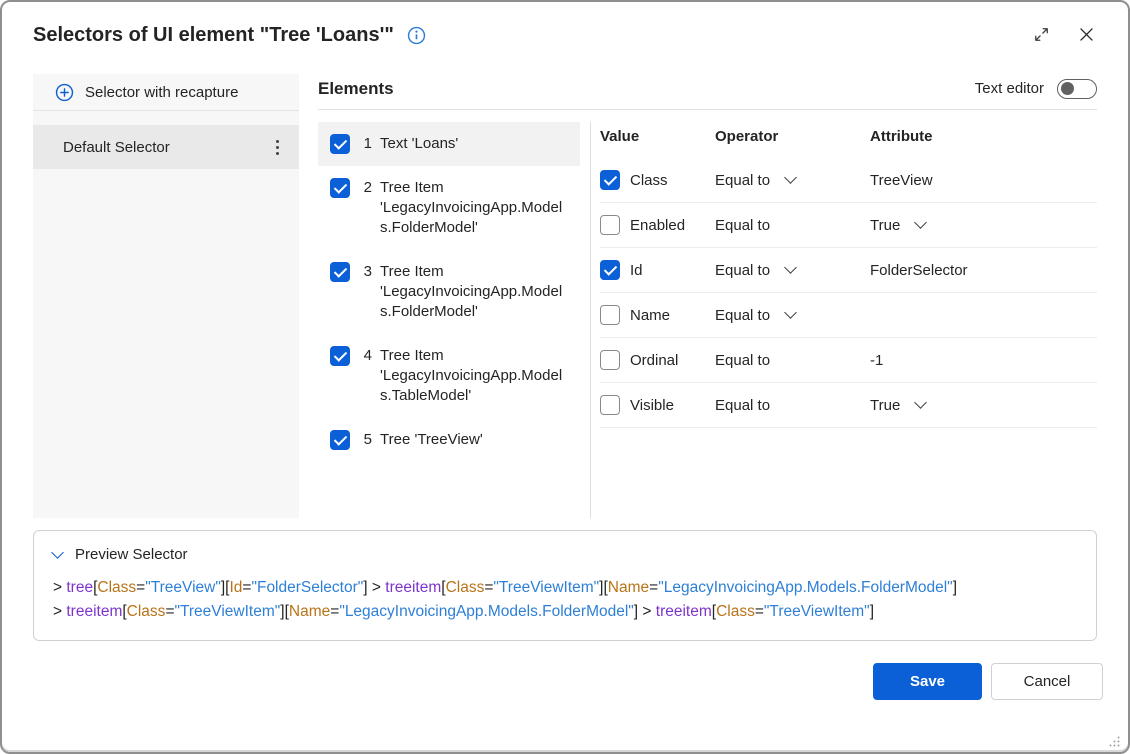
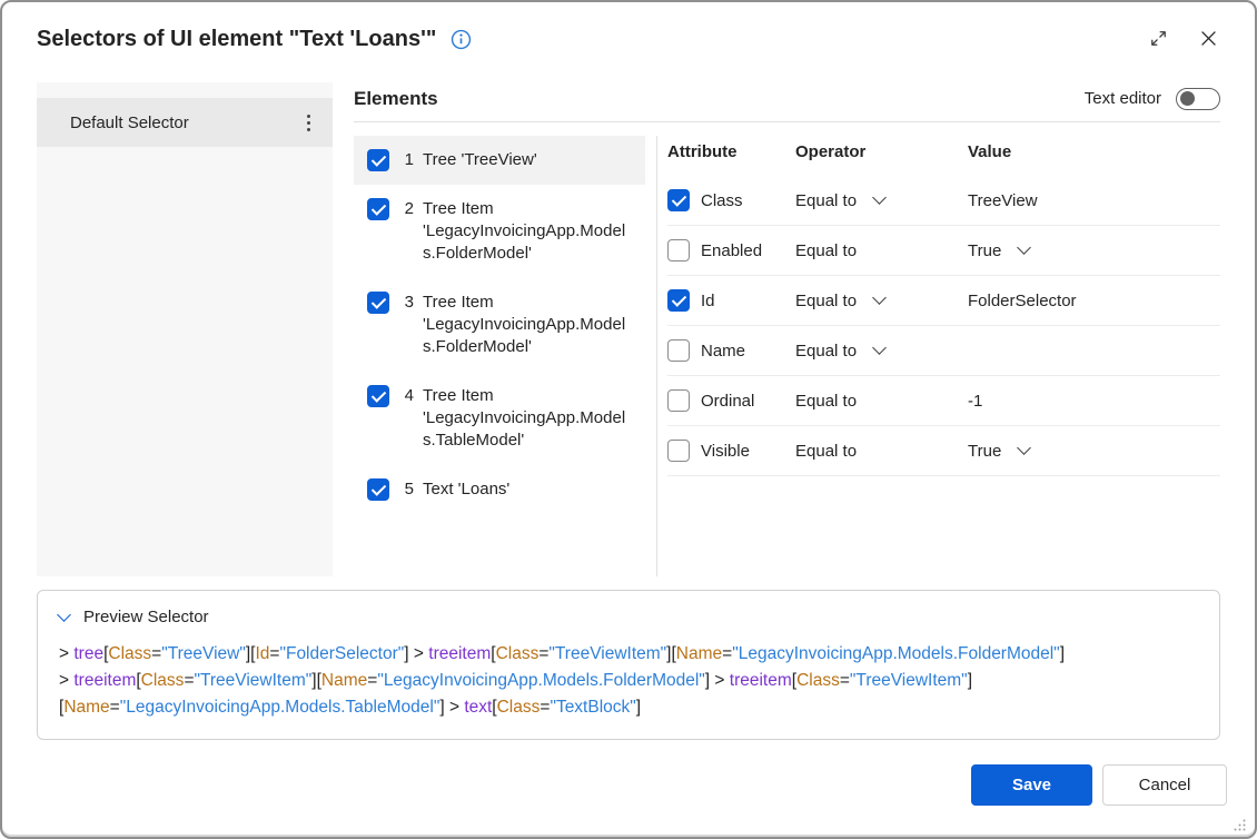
- Selectors of UI element "Tree 'Loans'"
+ Selectors of UI element "Text 'Loans'"
- Selector with recapture
  Default Selector
  Elements
  Text editor
  1
- Text 'Loans'
+ Tree 'TreeView'
  2
  Tree Item 'LegacyInvoicingApp.Models.FolderModel'
  3
  Tree Item 'LegacyInvoicingApp.Models.FolderModel'
  4
  Tree Item 'LegacyInvoicingApp.Models.TableModel'
  5
- Tree 'TreeView'
+ Text 'Loans'
- Value
+ Attribute
  Operator
- Attribute
+ Value
  Class
  Equal to
  TreeView
  Enabled
  Equal to
  True
  Id
  Equal to
  FolderSelector
  Name
  Equal to
  Ordinal
  Equal to
  -1
  Visible
  Equal to
  True
  Preview Selector
  > tree[Class="TreeView"][Id="FolderSelector"] > treeitem[Class="TreeViewItem"][Name="LegacyInvoicingApp.Models.FolderModel"]
  > treeitem[Class="TreeViewItem"][Name="LegacyInvoicingApp.Models.FolderModel"] > treeitem[Class="TreeViewItem"]
+ [Name="LegacyInvoicingApp.Models.TableModel"] > text[Class="TextBlock"]
  Save
  Cancel
